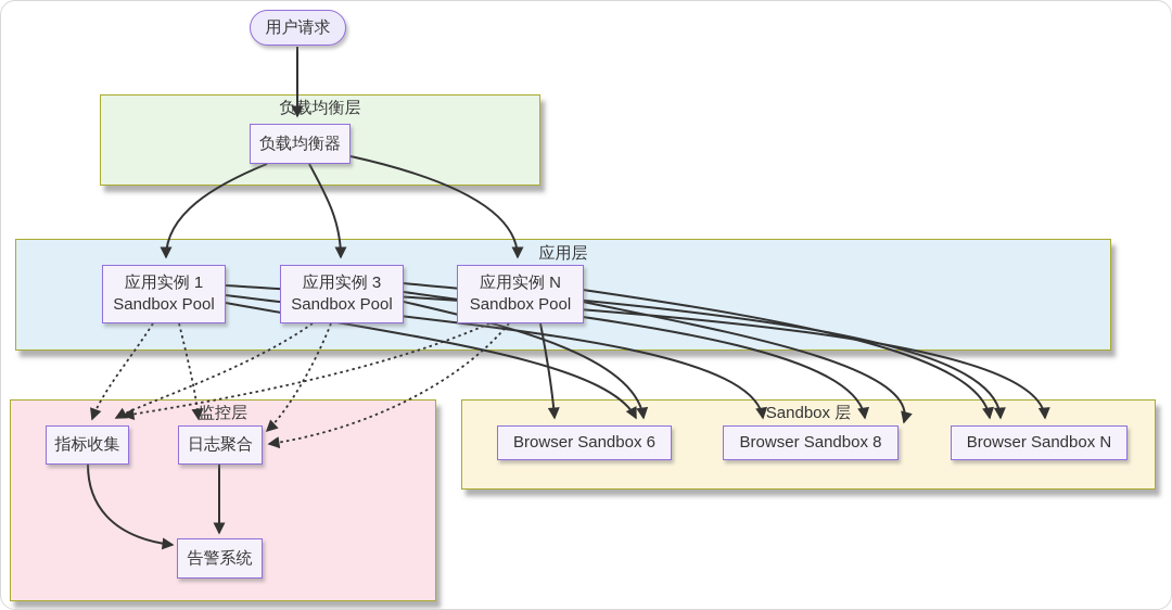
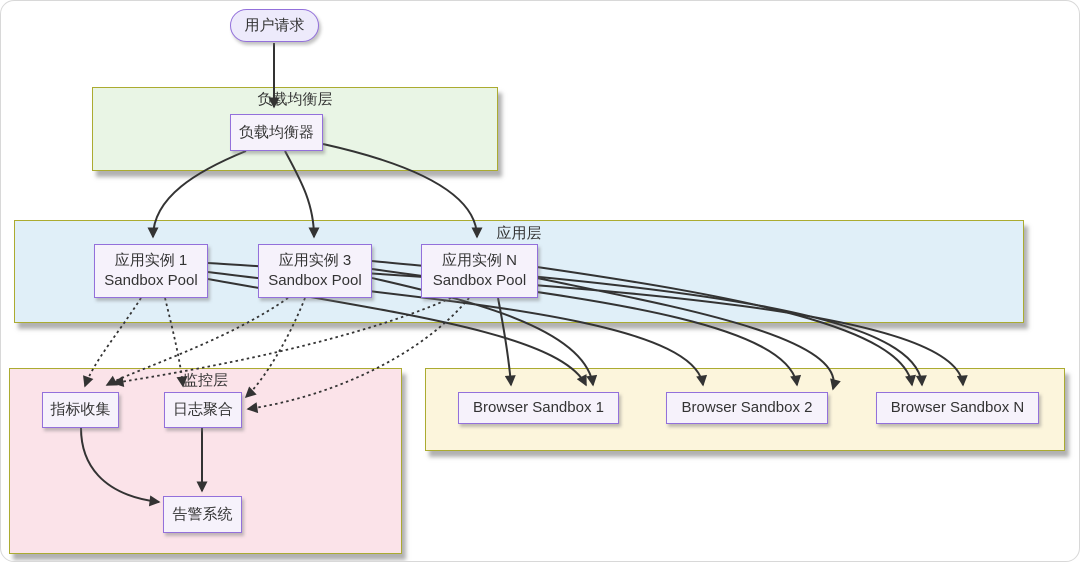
  负载均衡层
  应用层
  监控层
- Sandbox 层
  用户请求
  负载均衡器
  应用实例 1
  Sandbox Pool
  应用实例 3
  Sandbox Pool
  应用实例 N
  Sandbox Pool
  指标收集
  日志聚合
  告警系统
- Browser Sandbox 6
+ Browser Sandbox 1
- Browser Sandbox 8
+ Browser Sandbox 2
  Browser Sandbox N
